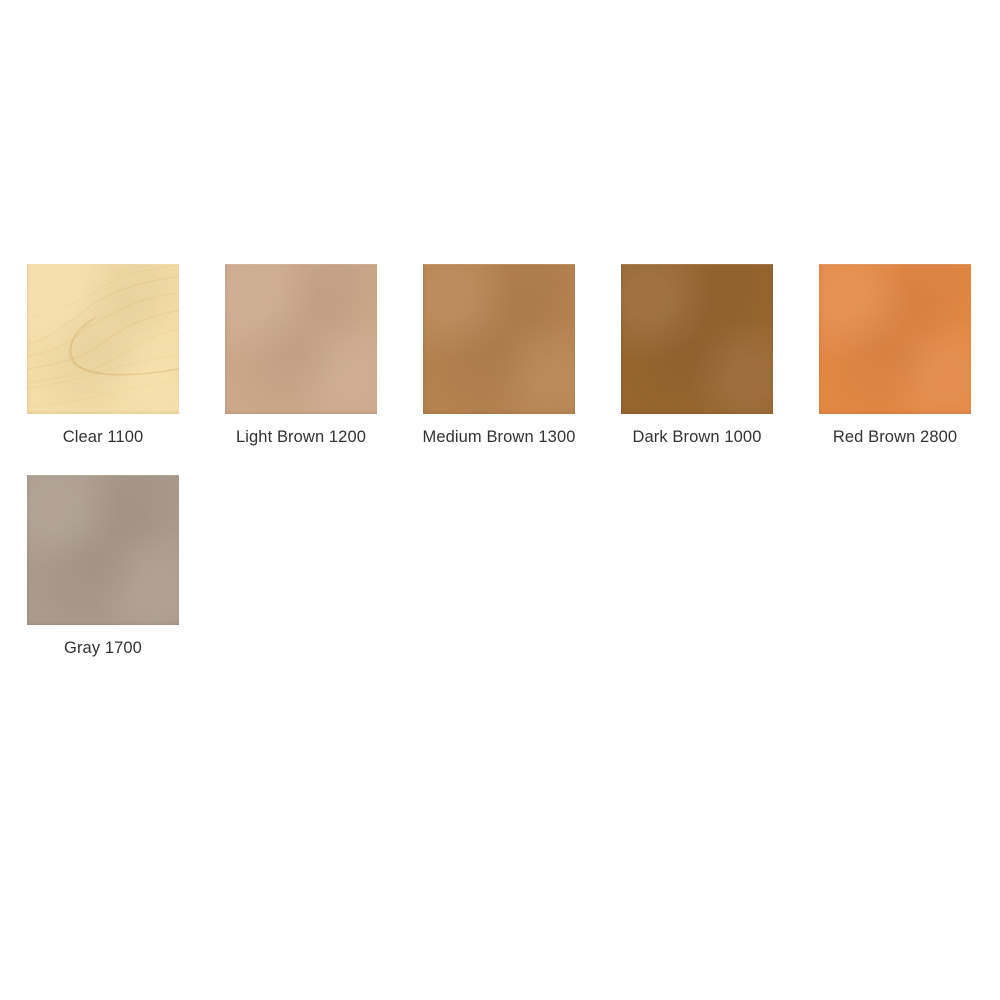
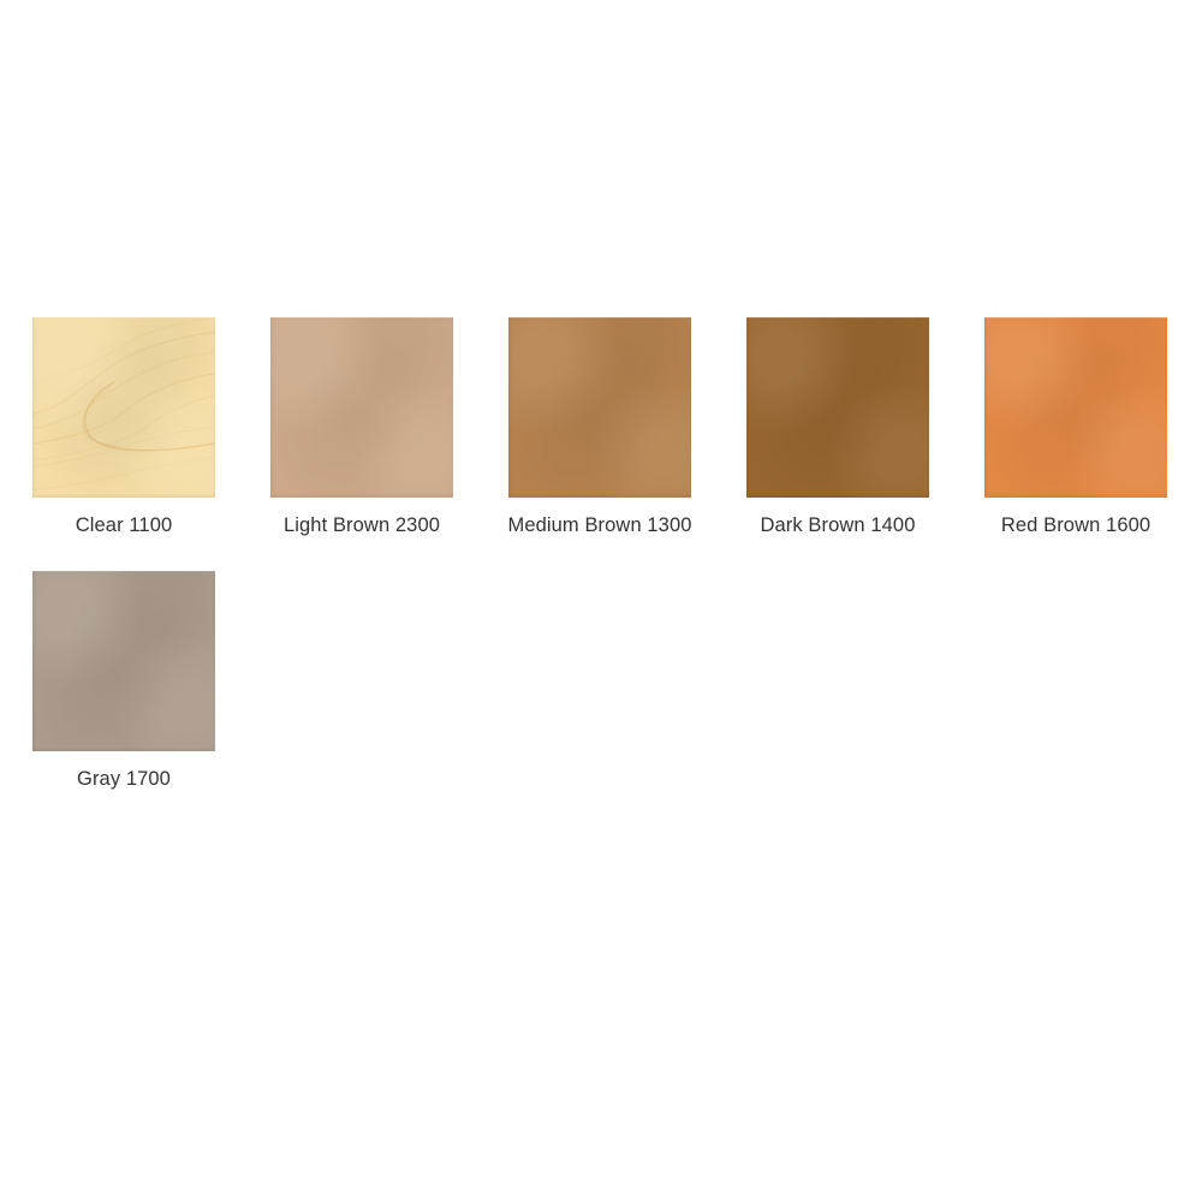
  Clear 1100
- Light Brown 1200
+ Light Brown 2300
  Medium Brown 1300
- Dark Brown 1000
+ Dark Brown 1400
- Red Brown 2800
+ Red Brown 1600
  Gray 1700
